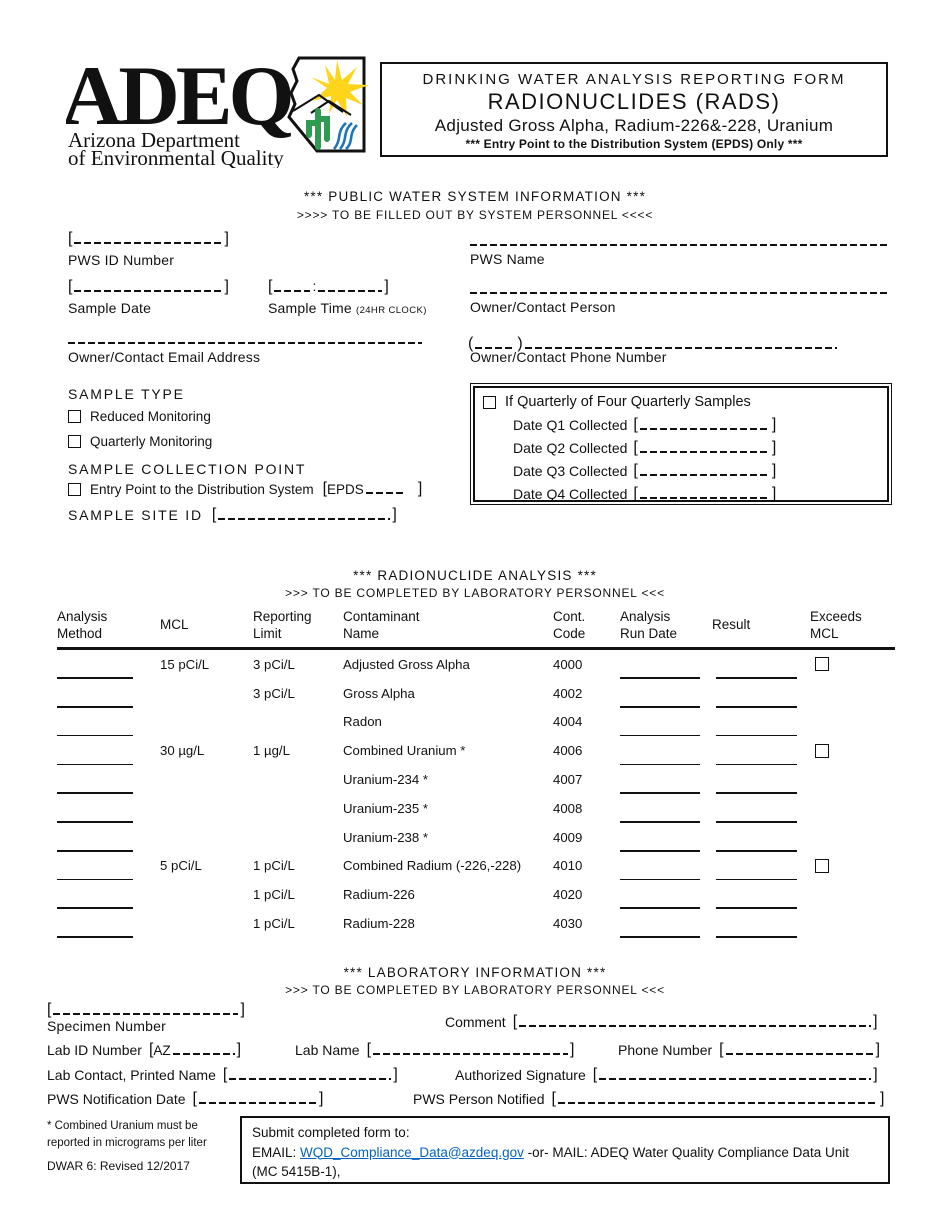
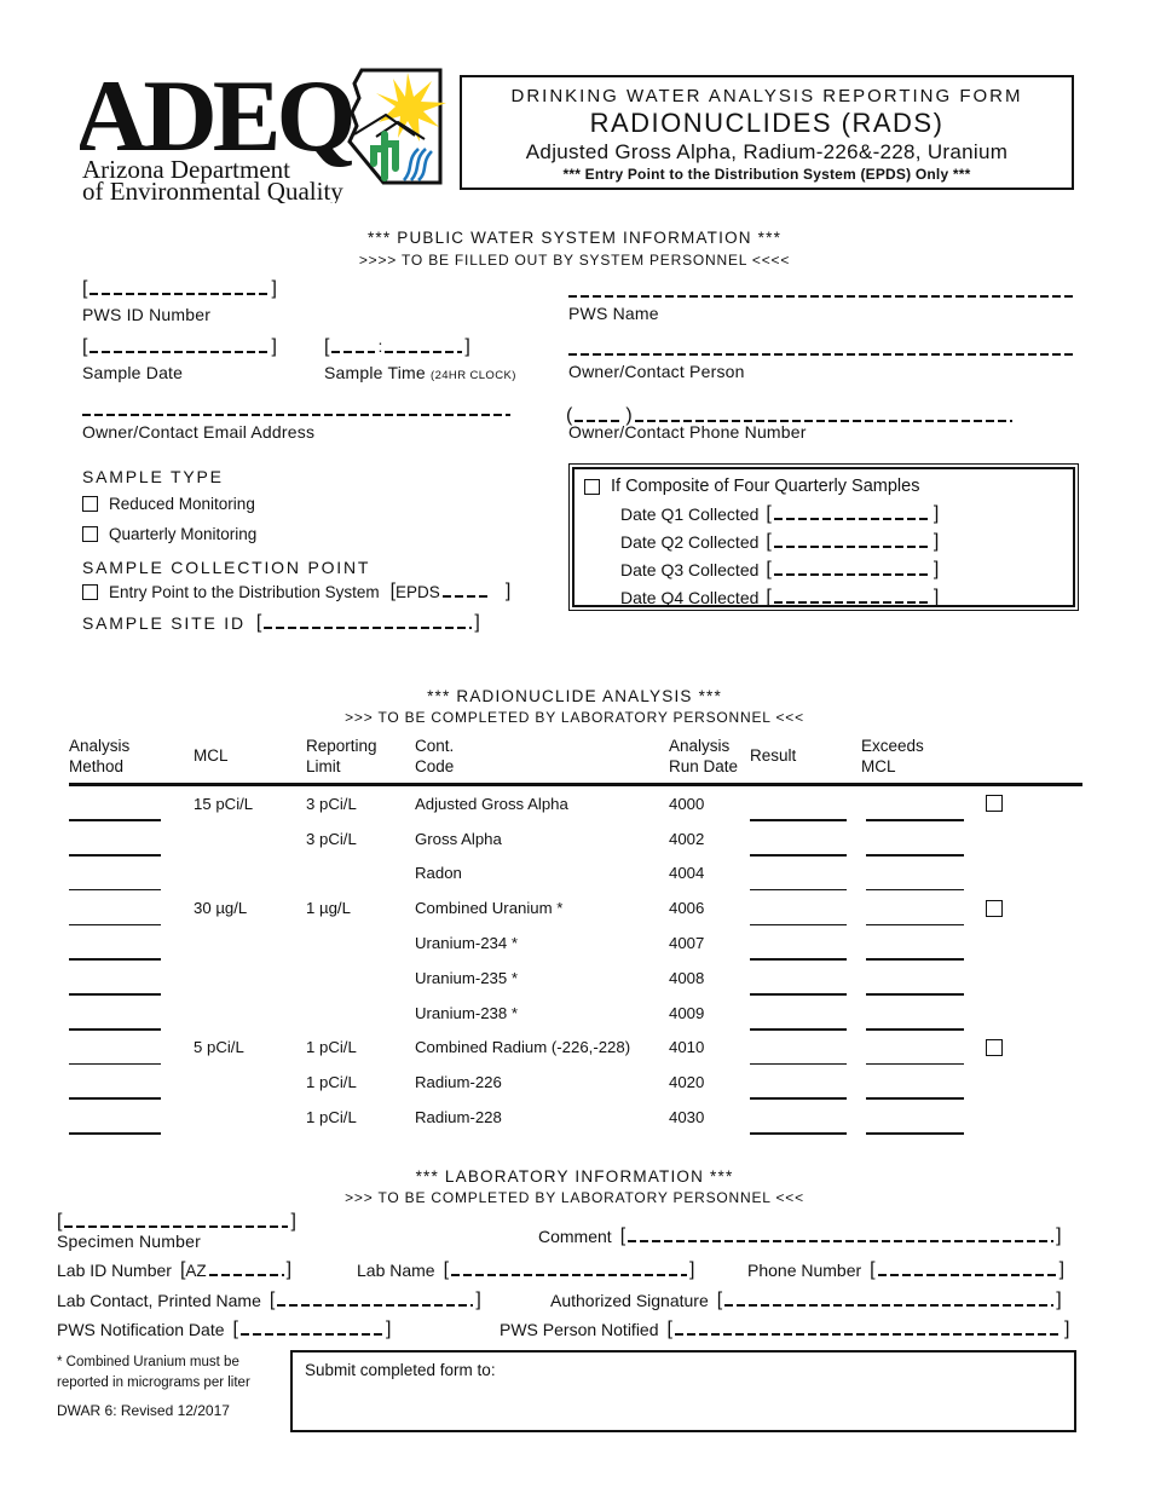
  ADEQ
  Arizona Department
  of Environmental Quality
  DRINKING WATER ANALYSIS REPORTING FORM
  RADIONUCLIDES (RADS)
  Adjusted Gross Alpha, Radium-226&-228, Uranium
  *** Entry Point to the Distribution System (EPDS) Only ***
  *** PUBLIC WATER SYSTEM INFORMATION ***
  >>>> TO BE FILLED OUT BY SYSTEM PERSONNEL <<<<
  PWS ID Number
  PWS Name
  Sample Date
  Sample Time (24HR CLOCK)
  Owner/Contact Person
  Owner/Contact Email Address
  Owner/Contact Phone Number
  SAMPLE TYPE
  Reduced Monitoring
  Quarterly Monitoring
  SAMPLE COLLECTION POINT
  Entry Point to the Distribution System
  EPDS
  SAMPLE SITE ID
- If Quarterly of Four Quarterly Samples
+ If Composite of Four Quarterly Samples
  Date Q1 Collected
  Date Q2 Collected
  Date Q3 Collected
  Date Q4 Collected
  *** RADIONUCLIDE ANALYSIS ***
  >>> TO BE COMPLETED BY LABORATORY PERSONNEL <<<
  Analysis
  Method
  MCL
  Reporting
  Limit
- Contaminant
- Name
  Cont.
  Code
  Analysis
  Run Date
  Result
  Exceeds
  MCL
  15 pCi/L
  3 pCi/L
  Adjusted Gross Alpha
  4000
  3 pCi/L
  Gross Alpha
  4002
  Radon
  4004
  30 µg/L
  1 µg/L
  Combined Uranium *
  4006
  Uranium-234 *
  4007
  Uranium-235 *
  4008
  Uranium-238 *
  4009
  5 pCi/L
  1 pCi/L
  Combined Radium (-226,-228)
  4010
  1 pCi/L
  Radium-226
  4020
  1 pCi/L
  Radium-228
  4030
  *** LABORATORY INFORMATION ***
  >>> TO BE COMPLETED BY LABORATORY PERSONNEL <<<
  Specimen Number
  Comment
  Lab ID Number
  AZ
  Lab Name
  Phone Number
  Lab Contact, Printed Name
  Authorized Signature
  PWS Notification Date
  PWS Person Notified
  * Combined Uranium must be
  reported in micrograms per liter
  DWAR 6: Revised 12/2017
  Submit completed form to:
- EMAIL: WQD_Compliance_Data@azdeq.gov -or- MAIL: ADEQ Water Quality Compliance Data Unit (MC 5415B-1),
